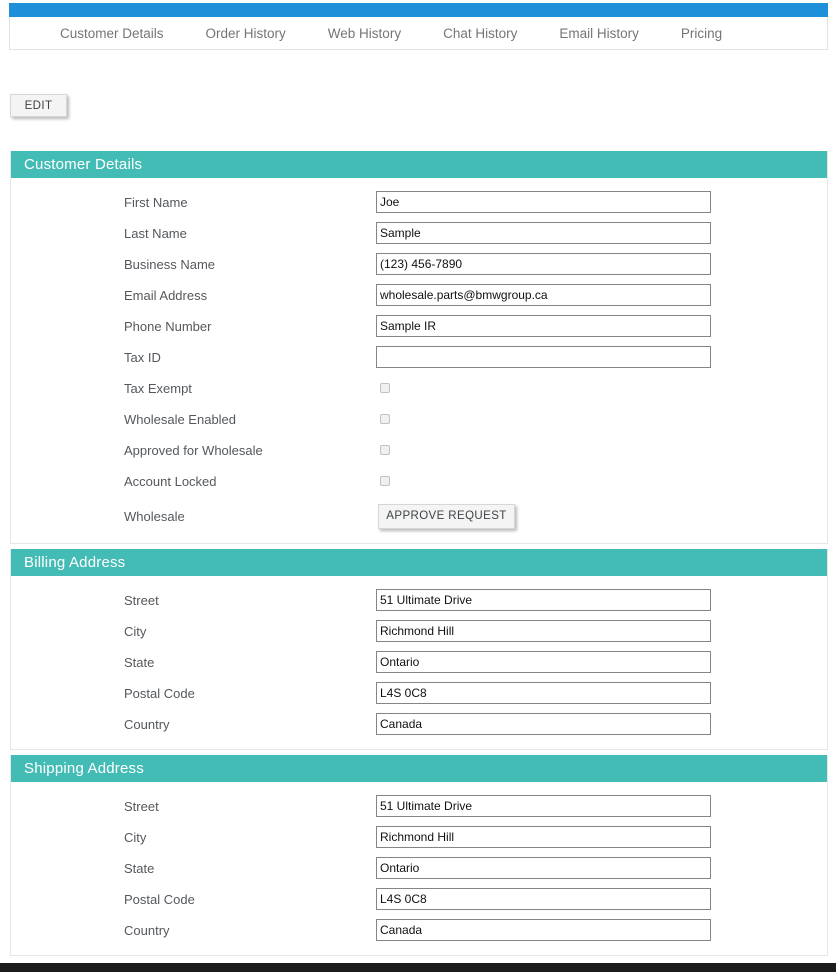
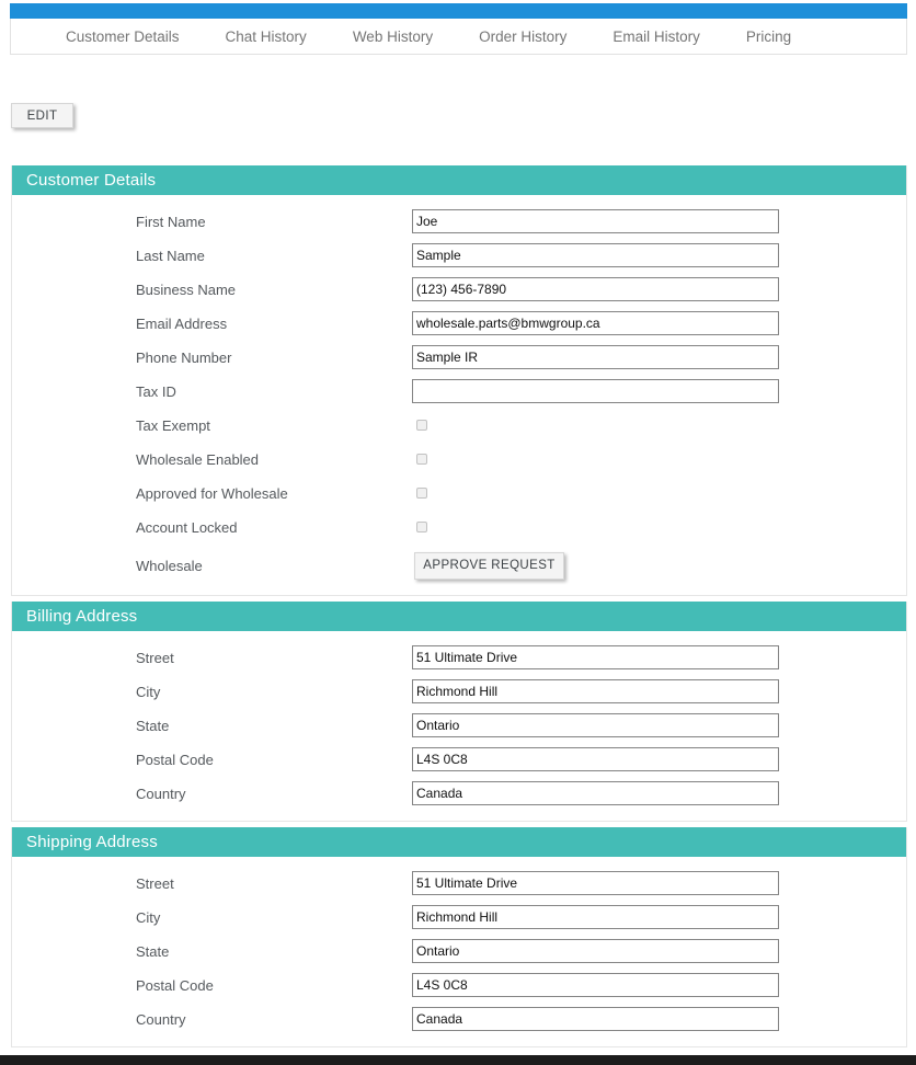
  Customer Details
- Order History
+ Chat History
  Web History
- Chat History
+ Order History
  Email History
  Pricing
  EDIT
  Customer Details
  First Name
  Joe
  Last Name
  Sample
  Business Name
  (123) 456-7890
  Email Address
  wholesale.parts@bmwgroup.ca
  Phone Number
  Sample IR
  Tax ID
  Tax Exempt
  Wholesale Enabled
  Approved for Wholesale
  Account Locked
  Wholesale
  APPROVE REQUEST
  Billing Address
  Street
  51 Ultimate Drive
  City
  Richmond Hill
  State
  Ontario
  Postal Code
  L4S 0C8
  Country
  Canada
  Shipping Address
  Street
  51 Ultimate Drive
  City
  Richmond Hill
  State
  Ontario
  Postal Code
  L4S 0C8
  Country
  Canada
